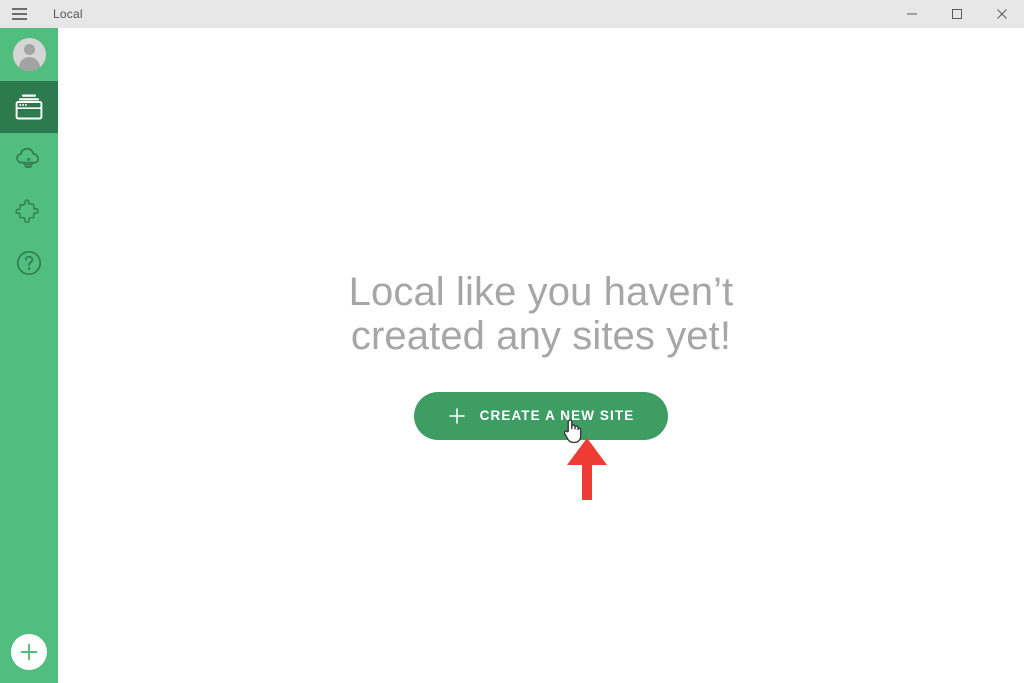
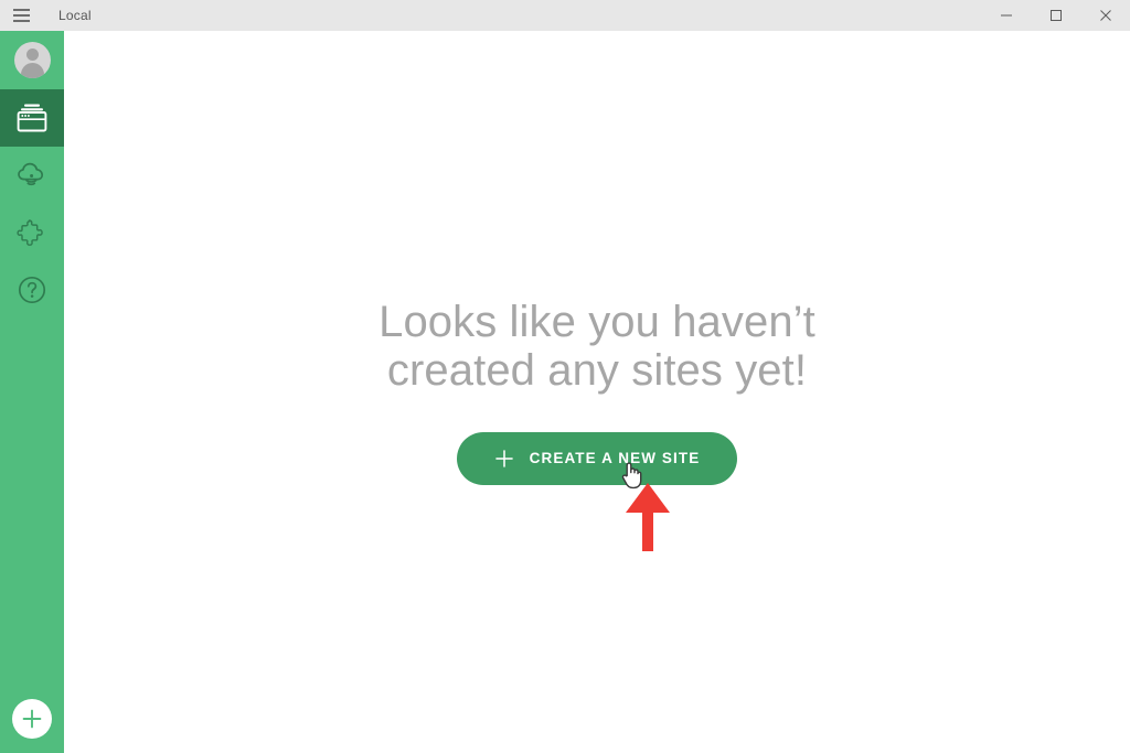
  Local
- Local like you haven’t created any sites yet!
+ Looks like you haven’t created any sites yet!
  CREATE A NEW SITE
